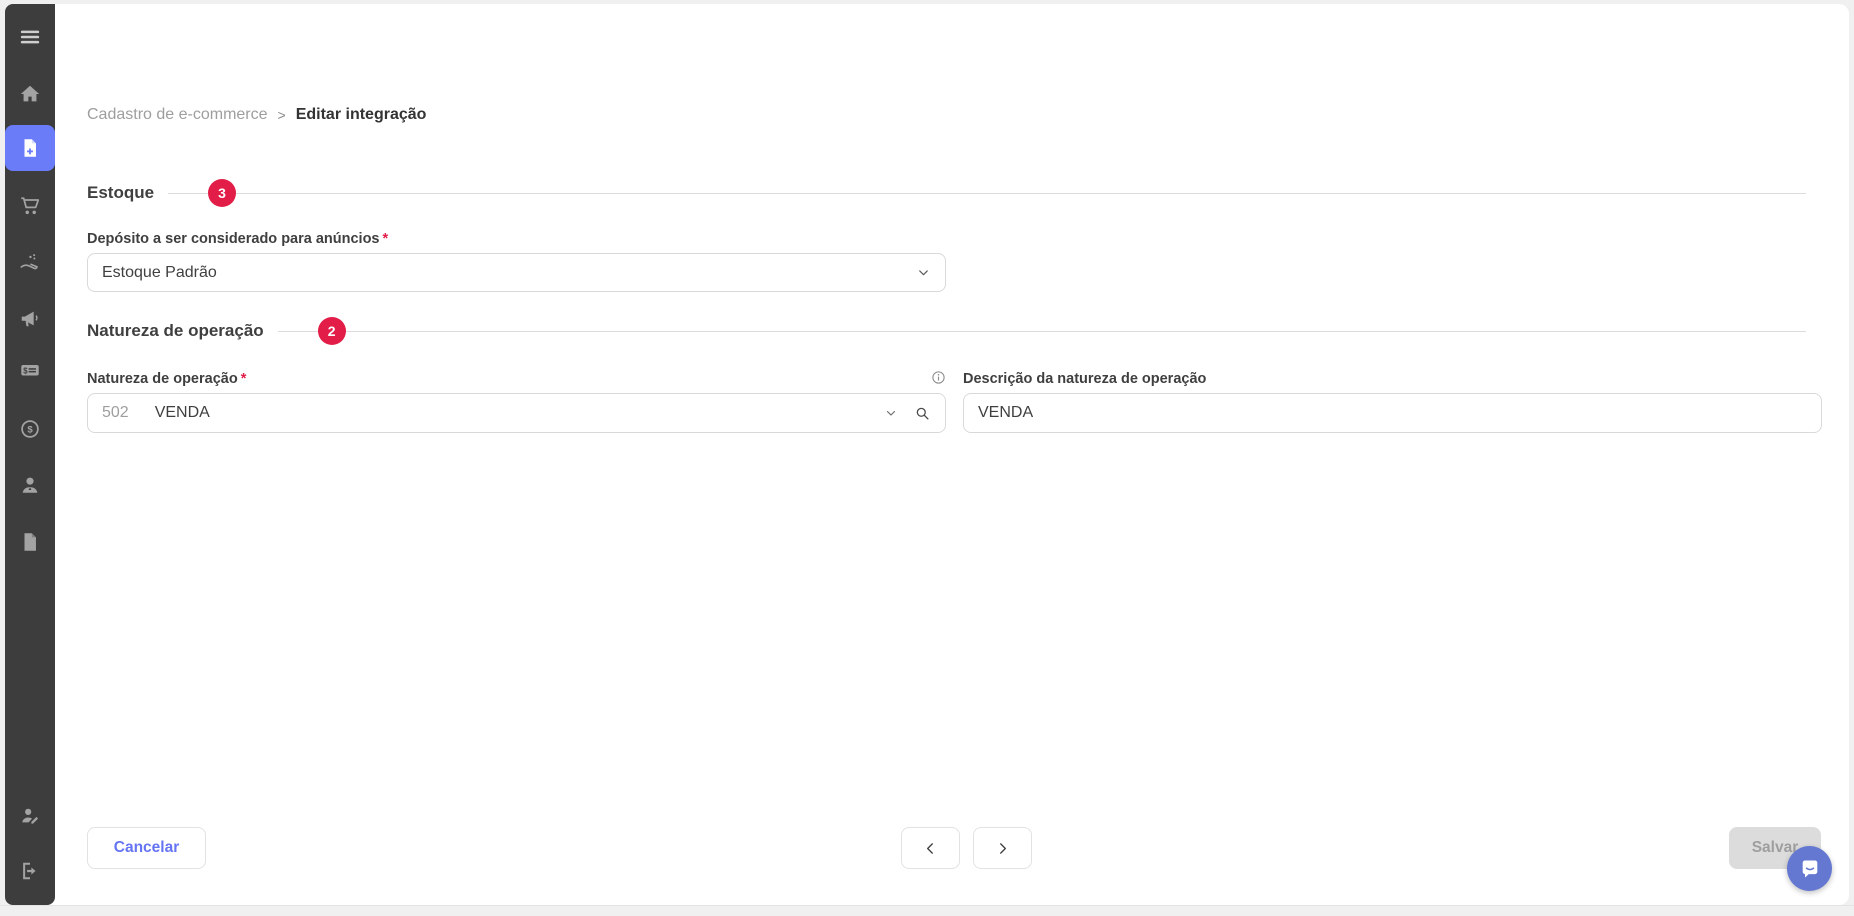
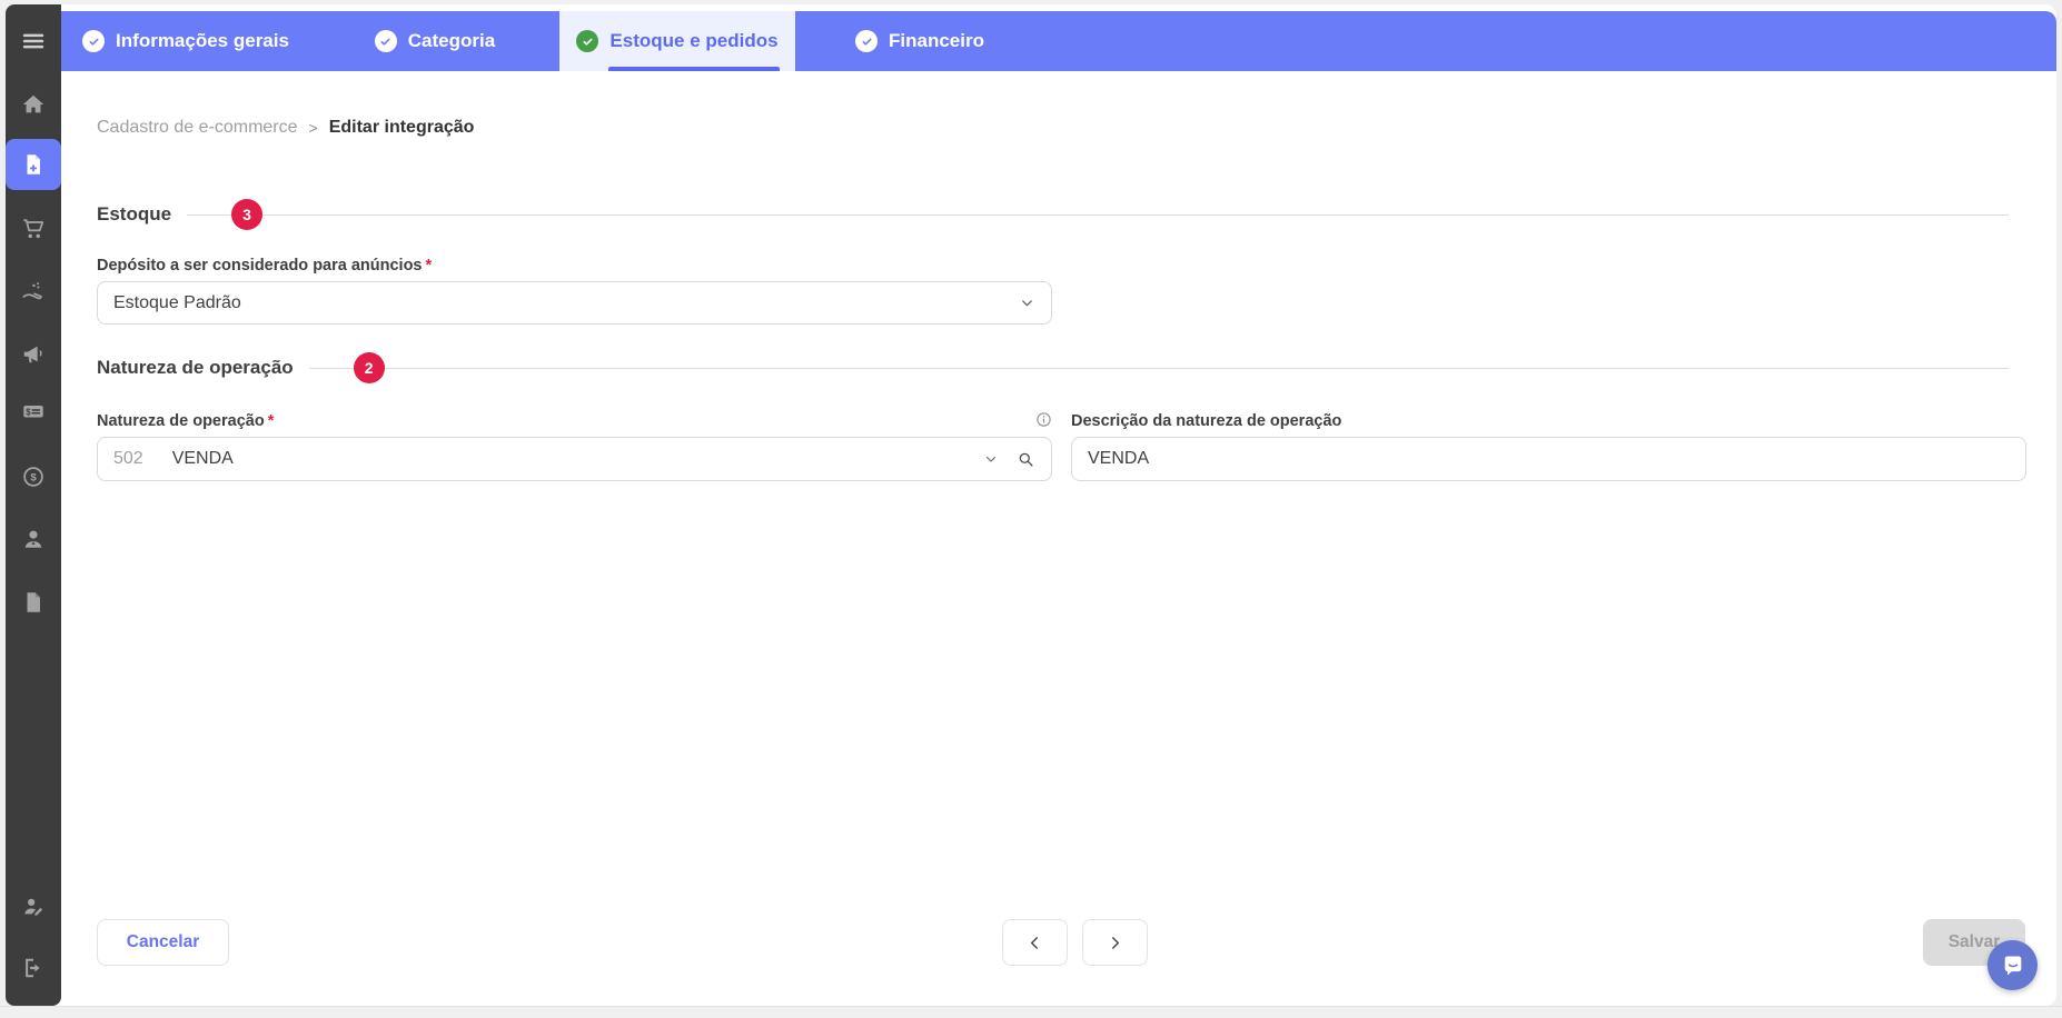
+ Informações gerais
+ Categoria
+ Estoque e pedidos
+ Financeiro
  $
  $
  Cadastro de e-commerce
  >
  Editar integração
  Estoque
  3
  Depósito a ser considerado para anúncios *
  Estoque Padrão
  Natureza de operação
  2
  Natureza de operação *
  502
  VENDA
  Descrição da natureza de operação
  VENDA
  Cancelar
  Salvar
